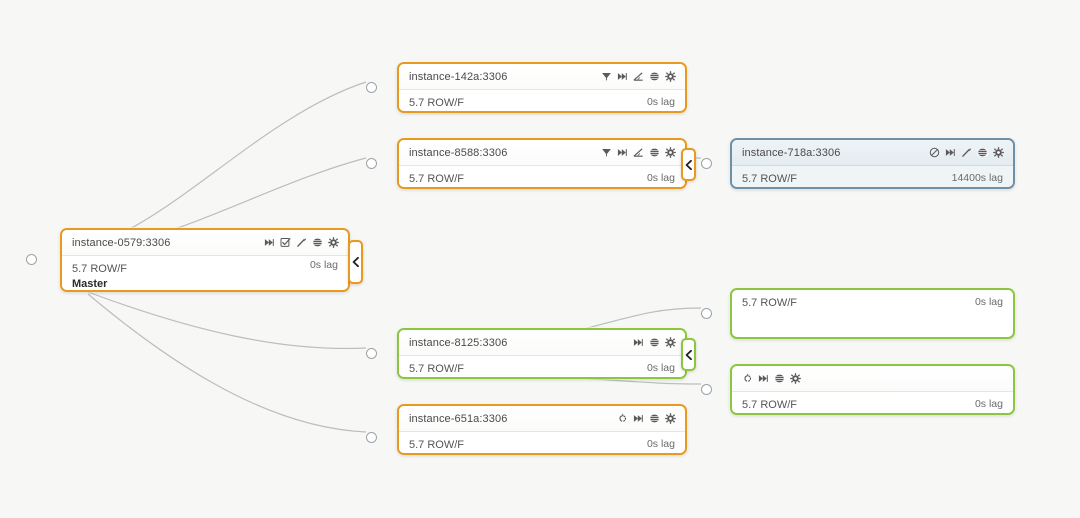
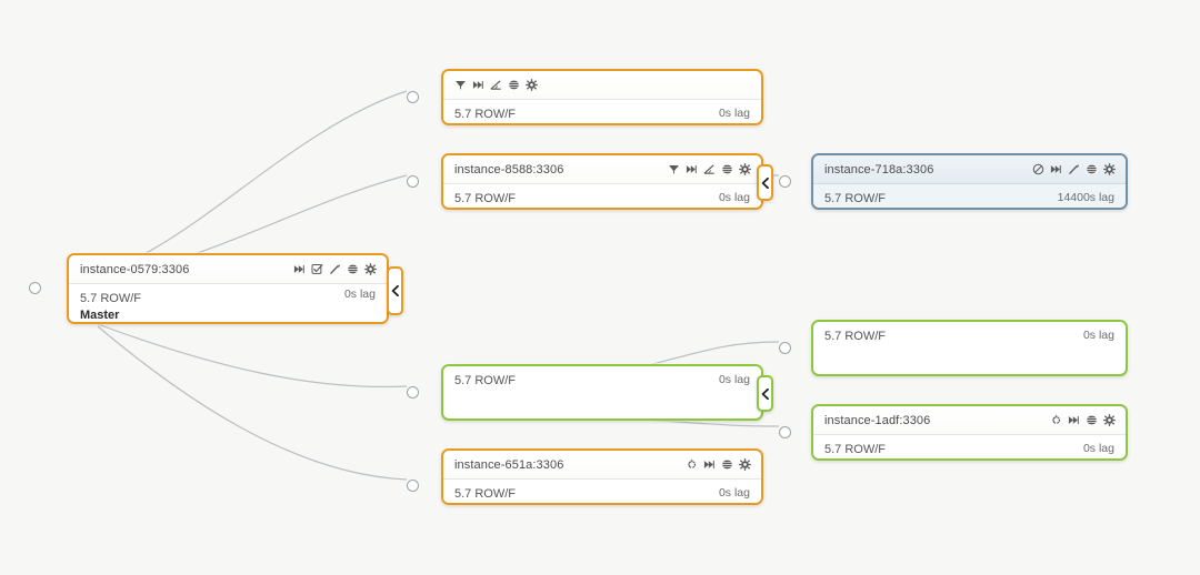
  instance-0579:3306
  5.7 ROW/F
  Master
  0s lag
- instance-142a:3306
  5.7 ROW/F
  0s lag
  instance-8588:3306
  5.7 ROW/F
  0s lag
  instance-718a:3306
  5.7 ROW/F
  14400s lag
- instance-8125:3306
  5.7 ROW/F
  0s lag
  5.7 ROW/F
  0s lag
+ instance-1adf:3306
  5.7 ROW/F
  0s lag
  instance-651a:3306
  5.7 ROW/F
  0s lag
